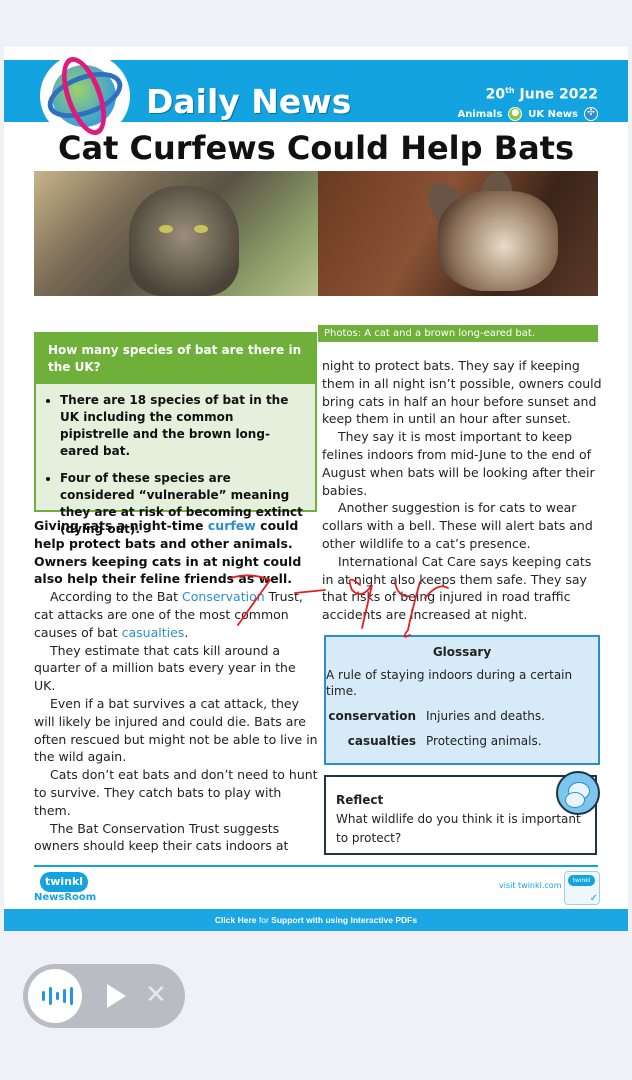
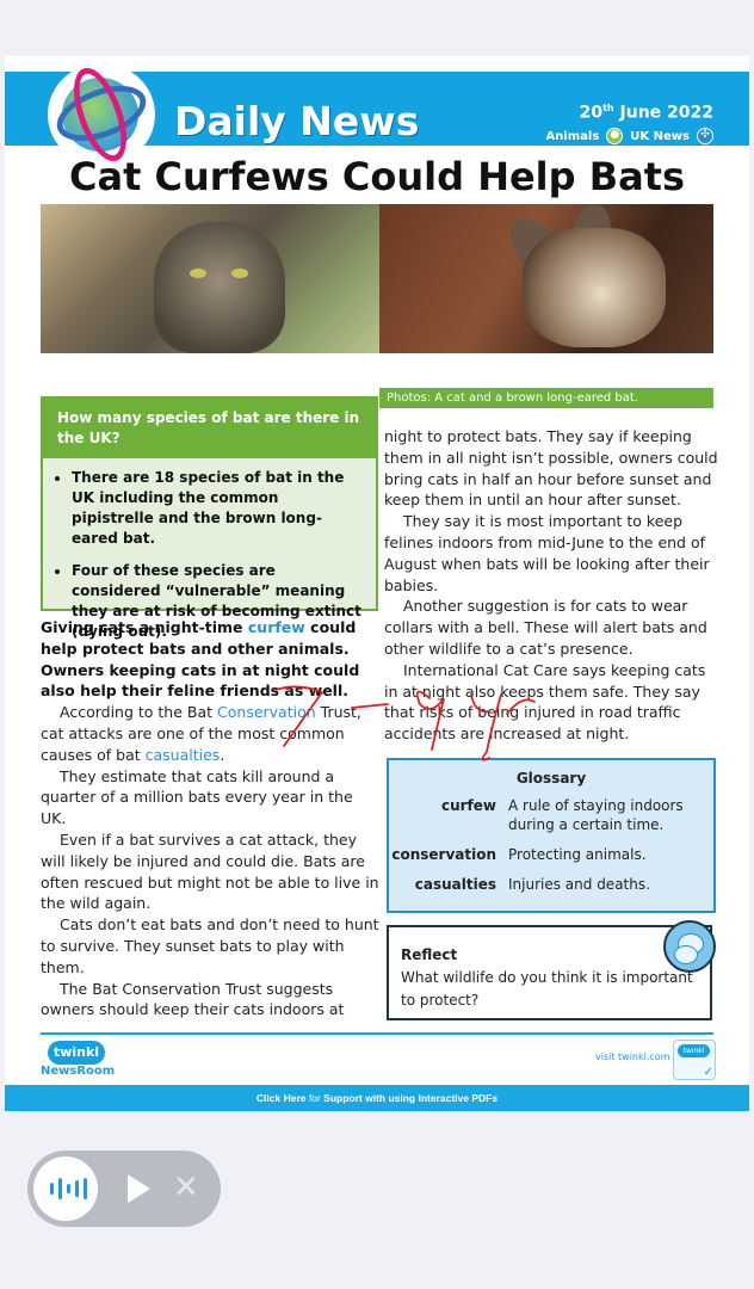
  Daily News
  20th June 2022
  Animals
  ●
  UK News
  ✣
  Cat Curfews Could Help Bats
  Photos: A cat and a brown long-eared bat.
  How many species of bat are there in the UK?
  There are 18 species of bat in the UK including the common pipistrelle and the brown long-eared bat.
  Four of these species are considered “vulnerable” meaning they are at risk of becoming extinct (dying out).
  Giving cats a night-time curfew could help protect bats and other animals. Owners keeping cats in at night could also help their feline friends asell.
  According to the Bat Conservation Trust, cat attacks are one of the most cmmon causes of bat casualties.
  They estimate that cats kill around a quarter of a million bats every year in the UK.
  Even if a bat survives a cat attack, they will likely be injured and could die. Bats are often rescued but might not be able to live in the wild again.
- Cats don’t eat bats and don’t need to hunt to survive. They catch bats to play with them.
+ Cats don’t eat bats and don’t need to hunt to survive. They sunset bats to play with them.
  The Bat Conservation Trust suggests owners should keep their cats indoors at
  night to protect bats. They say if keeping them in all night isn’t possible, owners could bring cats in half an hour before sunset and keep them in until an hour after sunset.
  They say it is most important to keep felines indoors from mid-June to the end of August when bats will be looking after their babies.
  Another suggestion is for cats to wear collars with a bell. These will alert bats and other wildlife to a cat’s presence.
  International Cat Care says keeping cats in at night also keeps them safe. They say that riss of being injured in road traffic accidents arencreased at night.
  Glossary
+ curfew
  A rule of staying indoors during a certain time.
  conservation
- Injuries and deaths.
+ Protecting animals.
  casualties
- Protecting animals.
+ Injuries and deaths.
  Reflect
  What wildlife do you think it is important to protect?
  twinkl
  NewsRoom
  visit twinkl.com
  ✓
  Click Here for Support with using Interactive PDFs
  ✕
